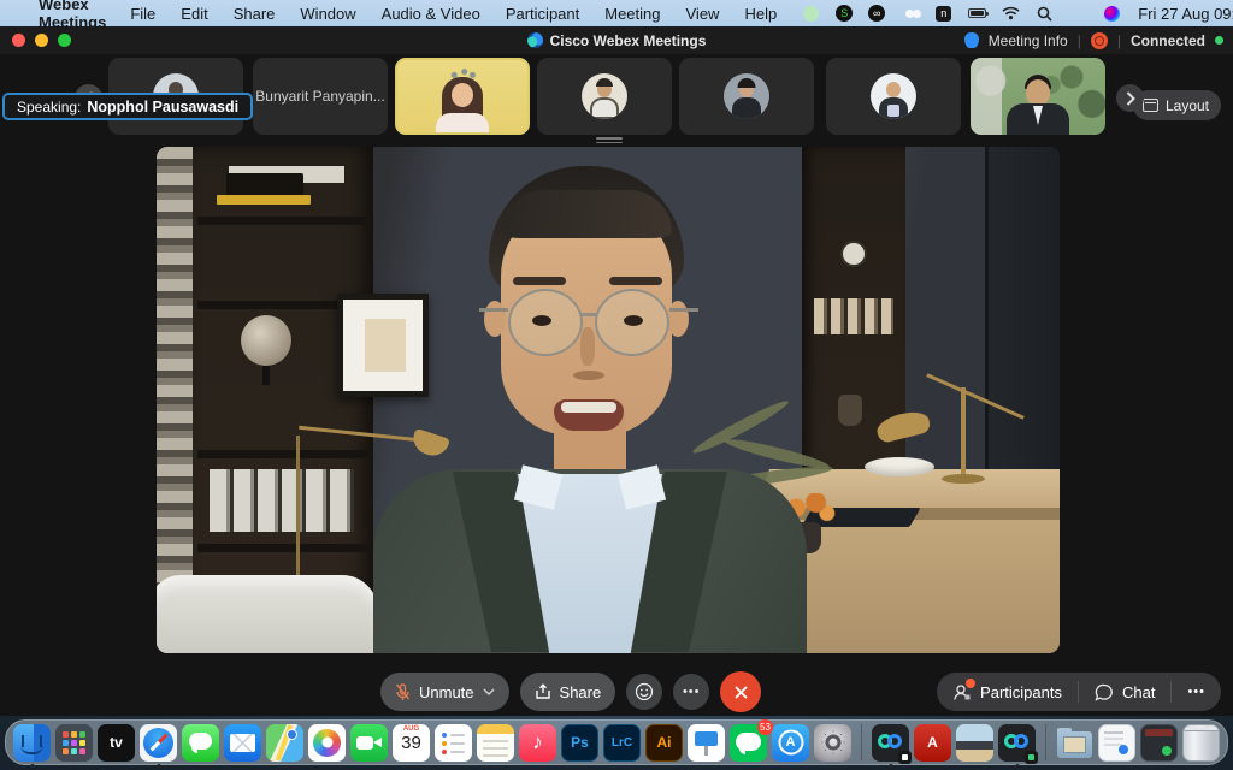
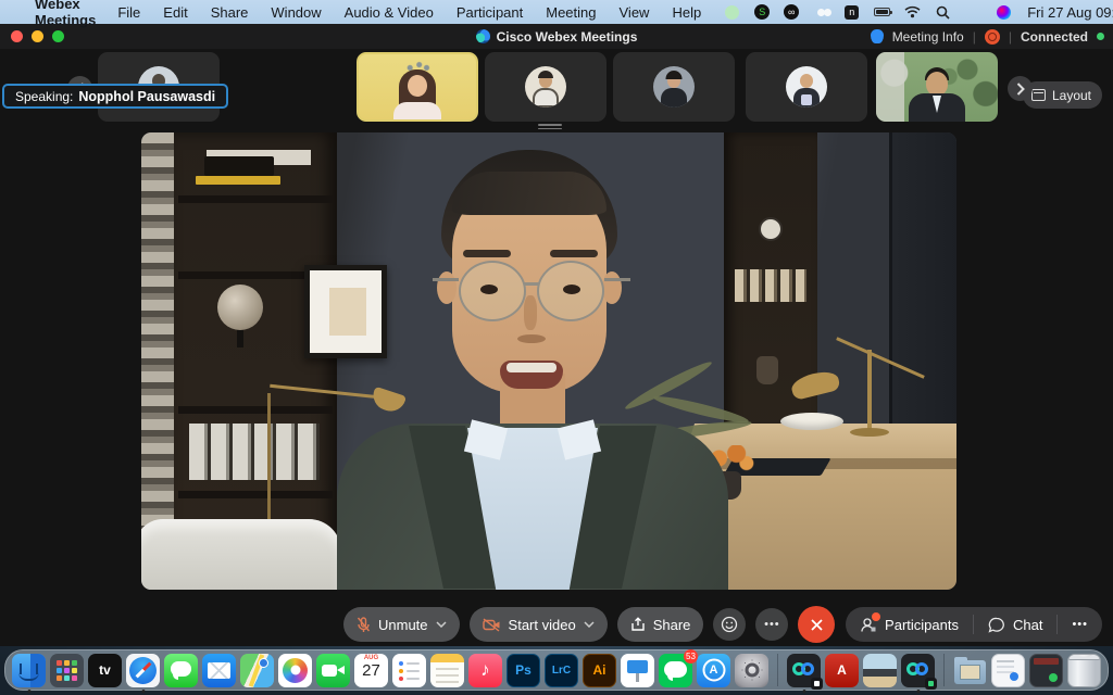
  Webex Meetings
  File
  Edit
  Share
  Window
  Audio & Video
  Participant
  Meeting
  View
  Help
  S
  ∞
  n
  Fri 27 Aug 09
  Cisco Webex Meetings
  Meeting Info
  |
  |
  Connected
- Bunyarit Panyapin...
  Speaking:
  Nopphol Pausawasdi
  Layout
  Unmute
+ Start video
  Share
  •••
  Participants
  Chat
  •••
  tv
- 39
+ 27
  ♪
  Ps
  LrC
  Ai
  53
  A
  A
